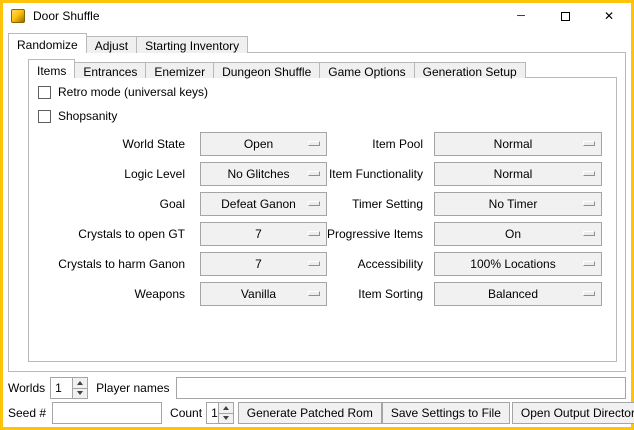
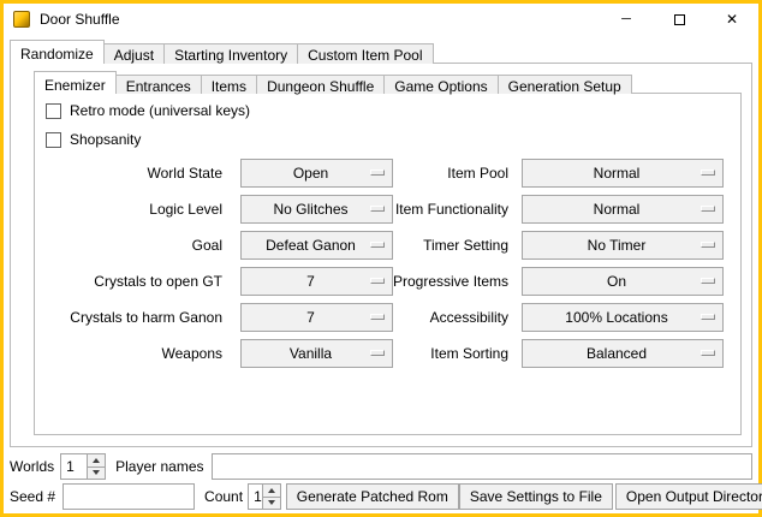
  Door Shuffle
  ─
  ✕
  Randomize
  Adjust
  Starting Inventory
+ Custom Item Pool
- Items
+ Enemizer
  Entrances
- Enemizer
+ Items
  Dungeon Shuffle
  Game Options
  Generation Setup
  Retro mode (universal keys)
  Shopsanity
  World State
  Open
  Item Pool
  Normal
  Logic Level
  No Glitches
  Item Functionality
  Normal
  Goal
  Defeat Ganon
  Timer Setting
  No Timer
  Crystals to open GT
  7
  Progressive Items
  On
  Crystals to harm Ganon
  7
  Accessibility
  100% Locations
  Weapons
  Vanilla
  Item Sorting
  Balanced
  Worlds
  1
  Player names
  Seed #
  Count
  1
  Generate Patched Rom
  Save Settings to File
  Open Output Director
